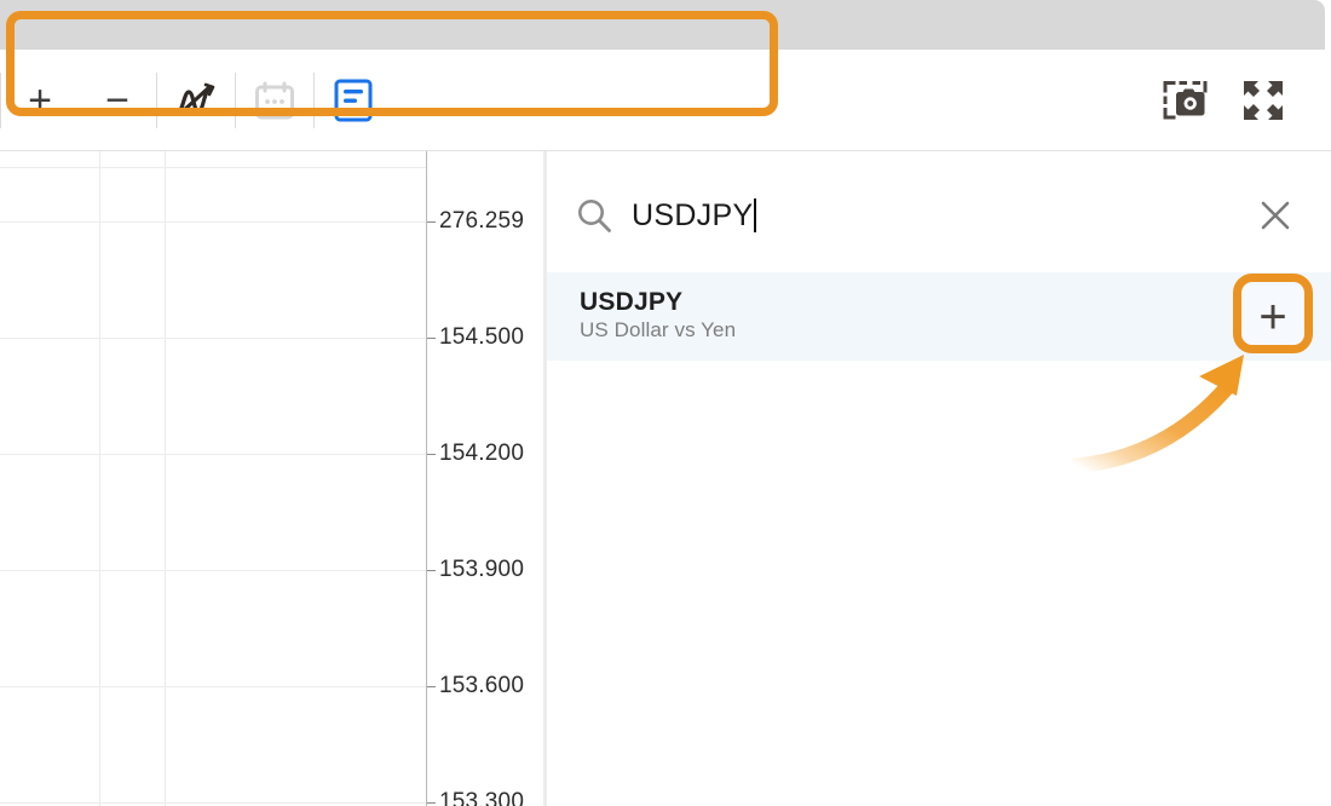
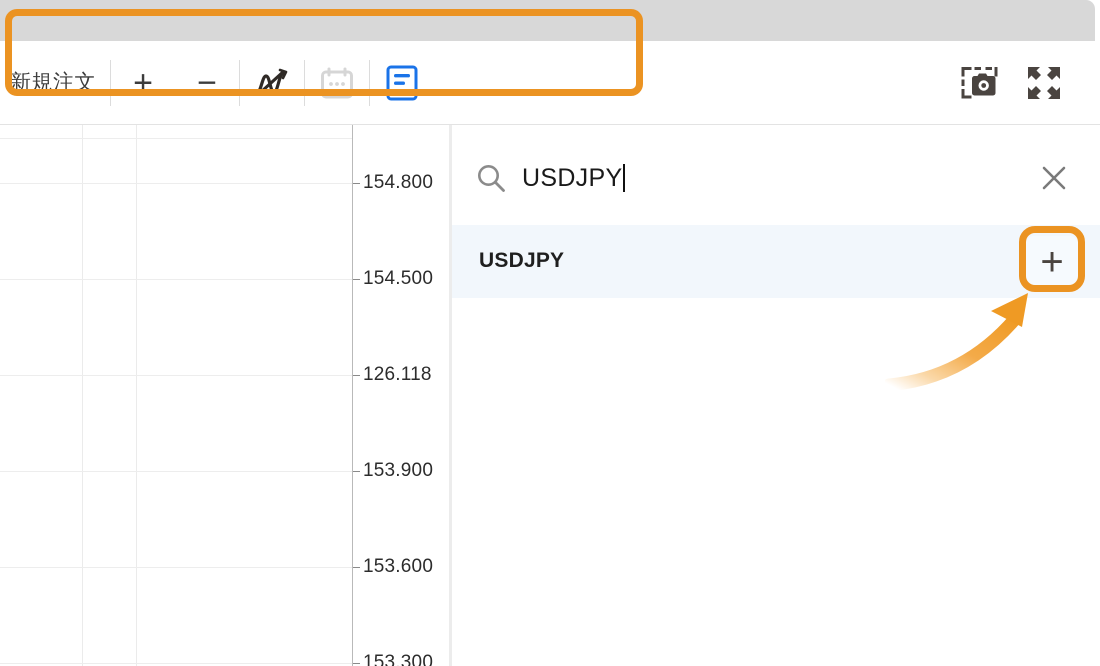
+ 新規注文
  +
  −
- 276.259
+ 154.800
  154.500
- 154.200
+ 126.118
  153.900
  153.600
  153.300
  USDJPY
  USDJPY
- US Dollar vs Yen
  +
